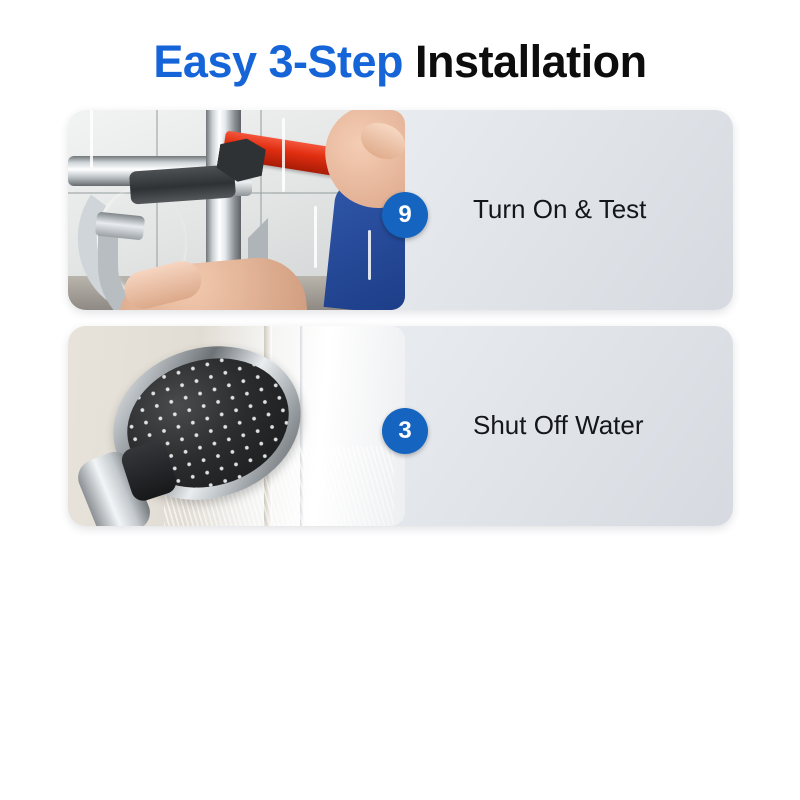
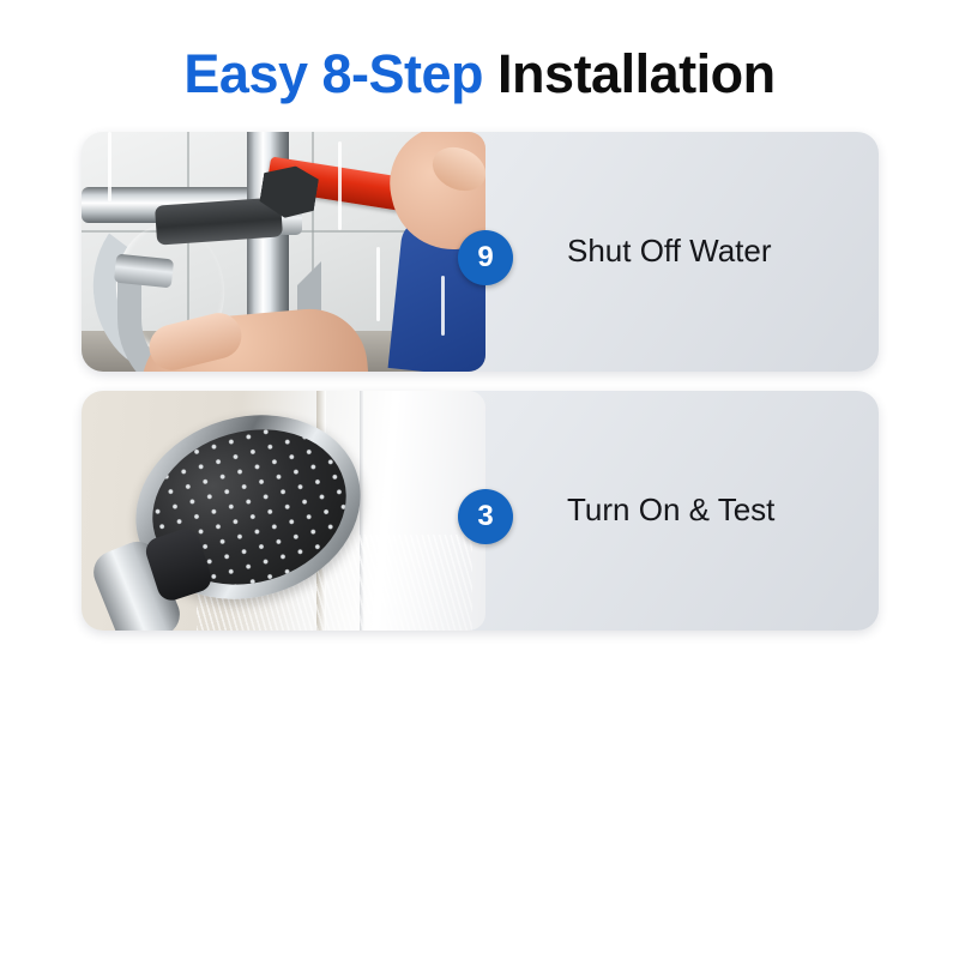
- Easy 3-Step Installation
+ Easy 8-Step Installation
  9
- Turn On & Test
+ Shut Off Water
  3
- Shut Off Water
+ Turn On & Test
